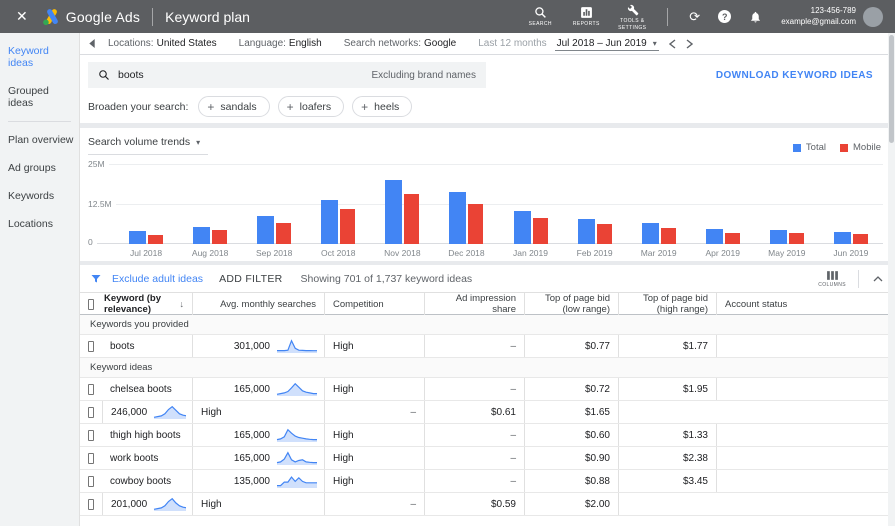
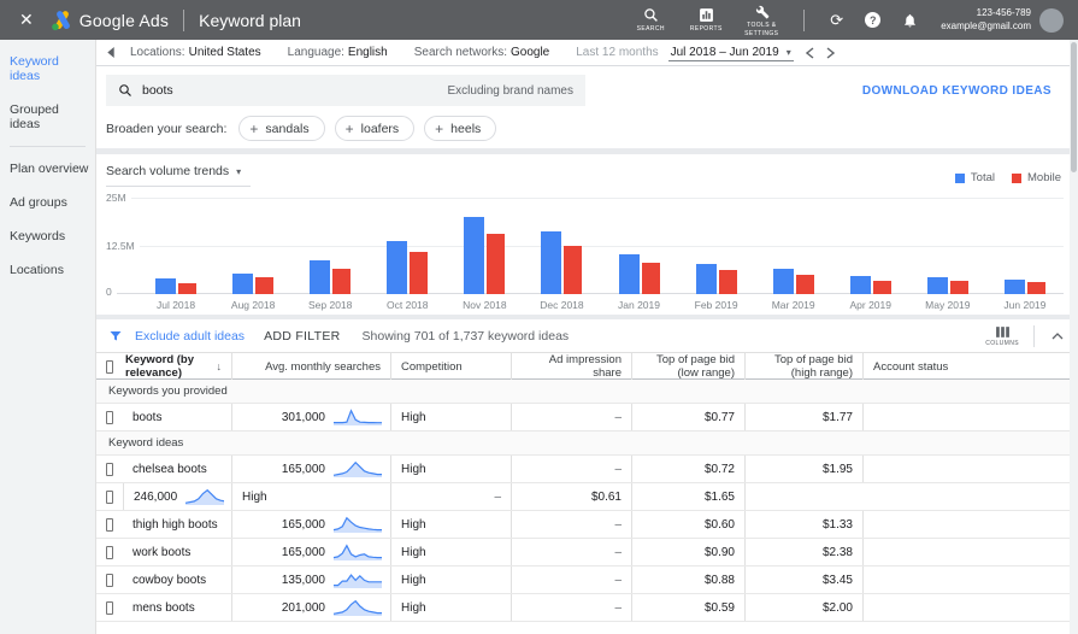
  ✕
  Google Ads
  Keyword plan
  ⟳
  ?
  123-456-789
  example@gmail.com
  Keyword ideas
  Grouped ideas
  Plan overview
  Ad groups
  Keywords
  Locations
  Locations:
  United States
  Language:
  English
  Search networks:
  Google
  Last 12 months
  Jul 2018 – Jun 2019
  ▾
  boots
  Excluding brand names
  DOWNLOAD KEYWORD IDEAS
  Broaden your search:
  +
  sandals
  +
  loafers
  +
  heels
  Search volume trends
  ▾
  Total
  Mobile
  25M
  12.5M
  0
  Jul 2018
  Aug 2018
  Sep 2018
  Oct 2018
  Nov 2018
  Dec 2018
  Jan 2019
  Feb 2019
  Mar 2019
  Apr 2019
  May 2019
  Jun 2019
  Exclude adult ideas
  ADD FILTER
  Showing 701 of 1,737 keyword ideas
  Keyword (by relevance)
  ↓
  Avg. monthly searches
  Competition
  Ad impression share
  Top of page bid (low range)
  Top of page bid (high range)
  Account status
  Keywords you provided
  boots
  301,000
  High
  –
  $0.77
  $1.77
  Keyword ideas
  chelsea boots
  165,000
  High
  –
  $0.72
  $1.95
  246,000
  High
  –
  $0.61
  $1.65
  thigh high boots
  165,000
  High
  –
  $0.60
  $1.33
  work boots
  165,000
  High
  –
  $0.90
  $2.38
  cowboy boots
  135,000
  High
  –
  $0.88
  $3.45
+ mens boots
  201,000
  High
  –
  $0.59
  $2.00
